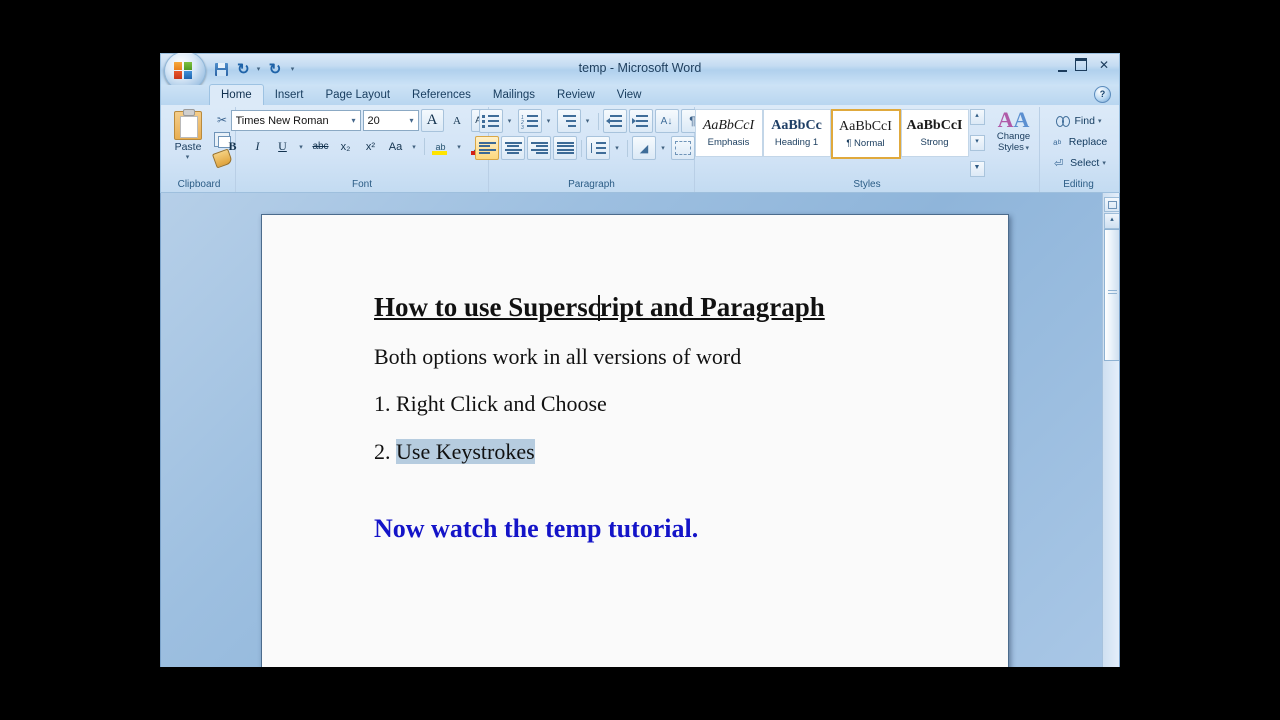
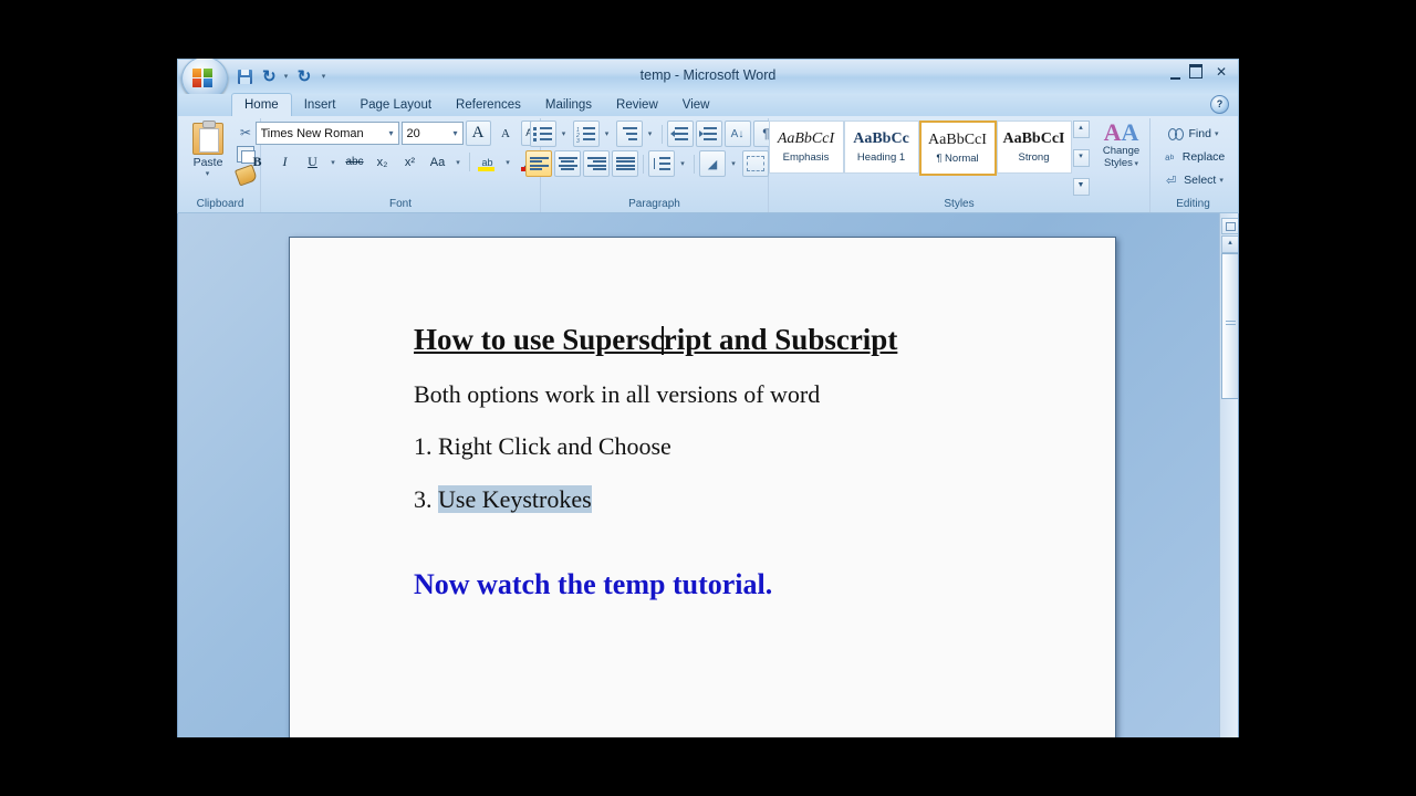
  ↻
  temp - Microsoft Word
  ✕
  Home
  Insert
  Page Layout
  References
  Mailings
  Review
  View
  ?
  Paste
  ✂
  Clipboard
  Times New Roman
  ▾
  20
  ▾
  A
  A
  B
  I
  U
  abc
  x₂
  x²
  Aa
  ab
  Font
  A↓
  ¶
  ◢
  Paragraph
  AaBbCcI
  Emphasis
  AaBbCс
  Heading 1
  AaBbCcI
  ¶ Normal
  AaBbCcI
  Strong
  AA
  Change
  Styles
  Styles
  Find
  a
  Replace
  ⏎
  Select
  Editing
- How to use Superscript and Paragraph
+ How to use Superscript and Subscript
  Both options work in all versions of word
  1. Right Click and Choose
- 2. Use Keystrokes
+ 3. Use Keystrokes
  Now watch the temp tutorial.
